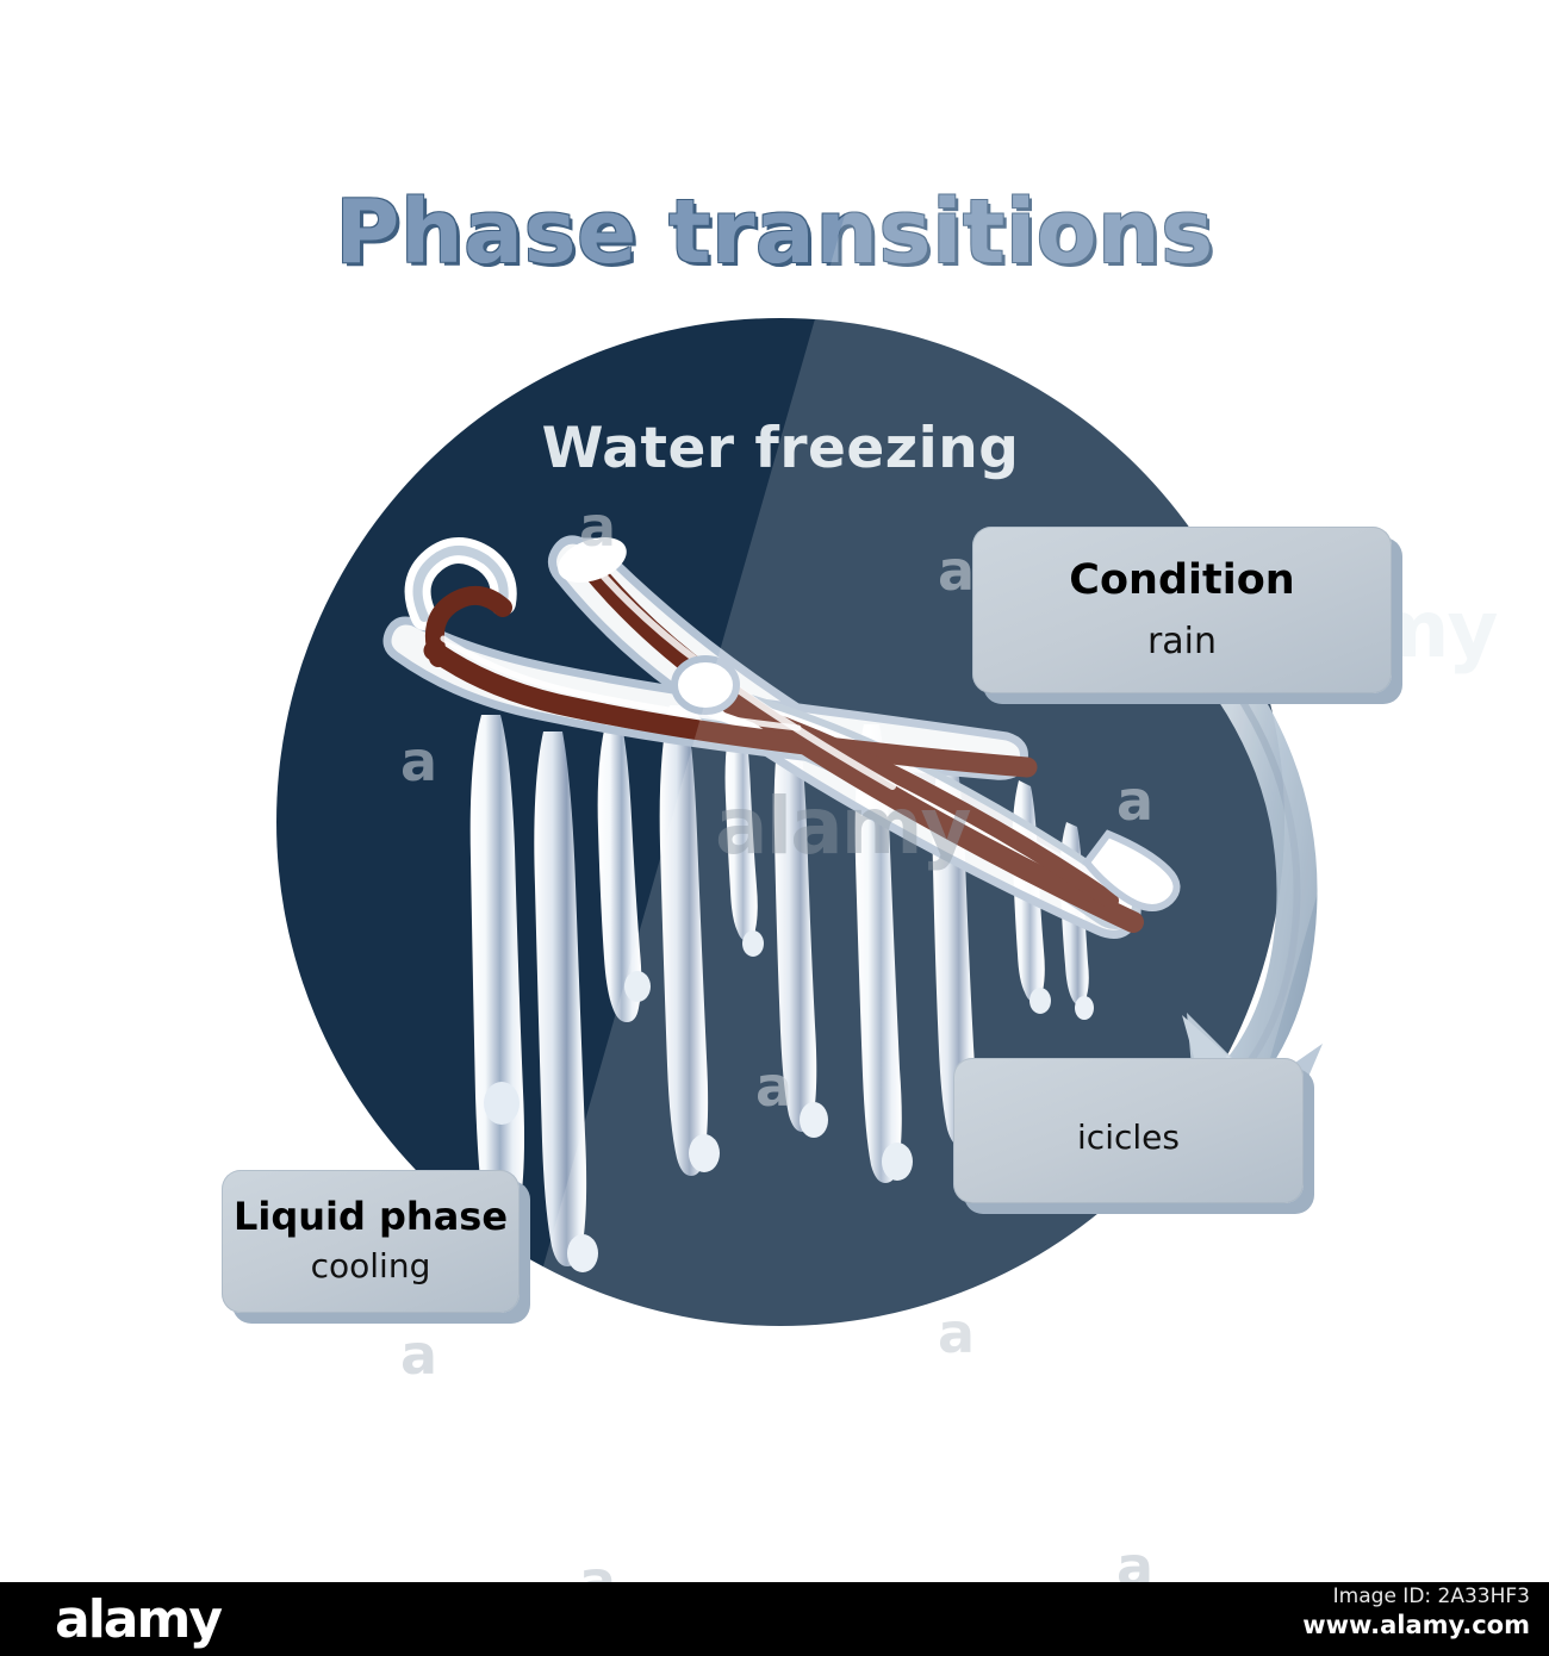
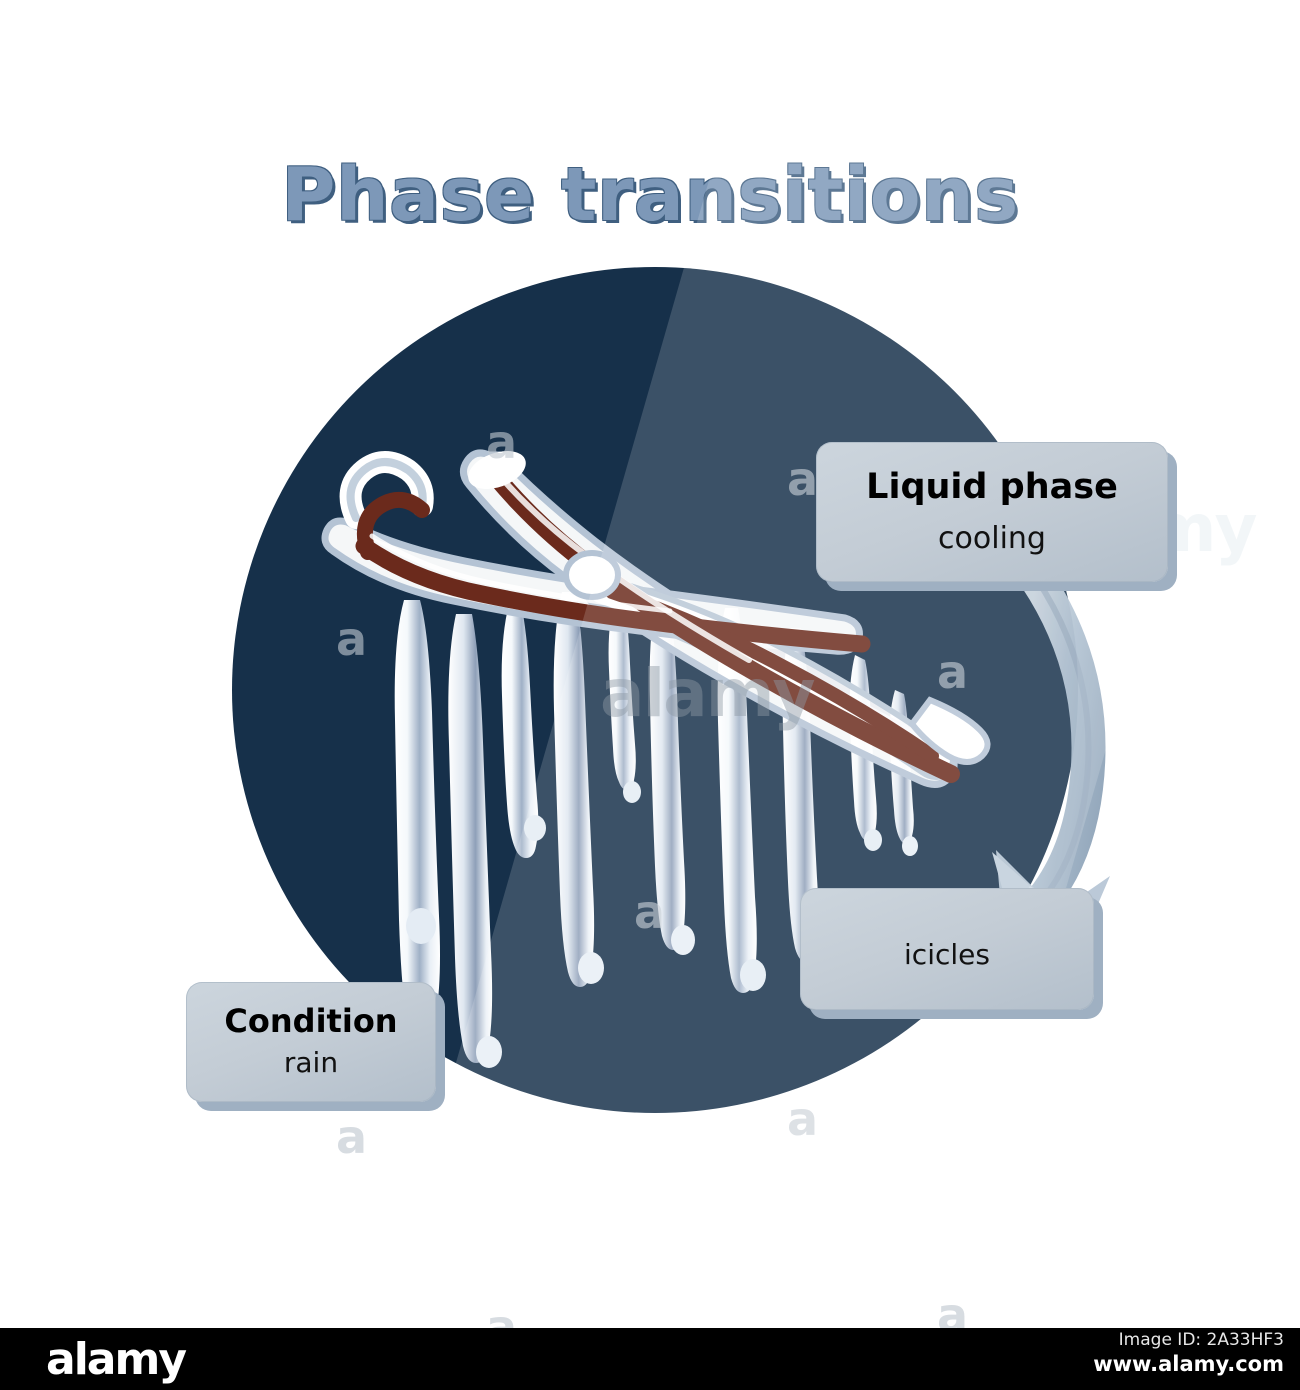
  Phase transitions
- Water freezing
  a
  a
  a
  a
  a
  a
  a
  a
  a
  alamy
- Condition
+ Liquid phase
- rain
+ cooling
  icicles
- Liquid phase
+ Condition
- cooling
+ rain
  alamy
  Image ID: 2A33HF3
  www.alamy.com
